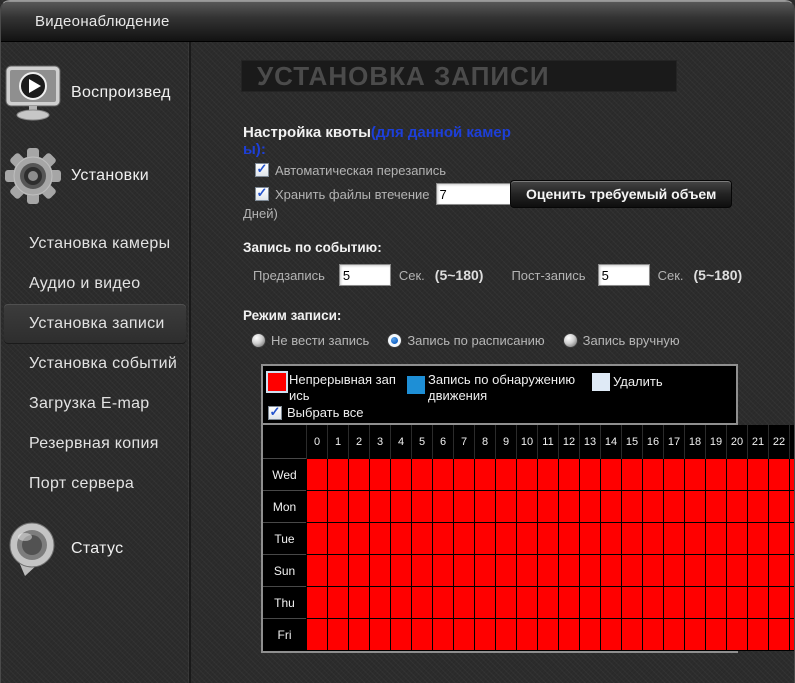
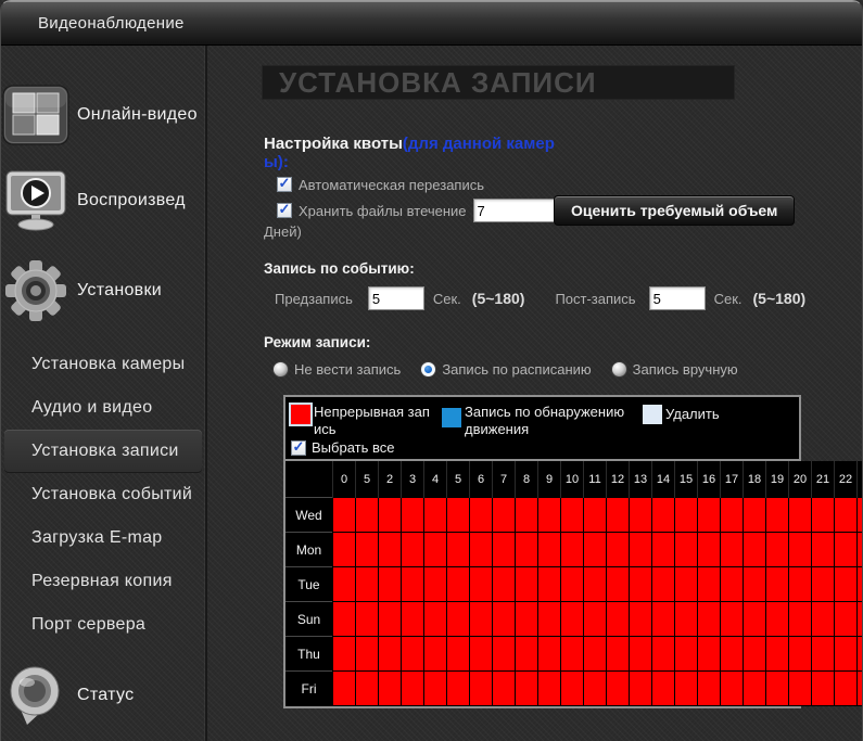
  Видеонаблюдение
+ Онлайн-видео
  Воспроизвед
  Установки
  Установка камеры
  Аудио и видео
  Установка записи
  Установка событий
  Загрузка E-map
  Резервная копия
  Порт сервера
  Статус
  УСТАНОВКА ЗАПИСИ
  Настройка квоты(для данной камеры):
  Автоматическая перезапись
  Хранить файлы втечение
  7
  Оценить требуемый объем
  Дней)
  Запись по событию:
  Предзапись
  5
  Сек.
  (5~180)
  Пост-запись
  5
  Сек.
  (5~180)
  Режим записи:
  Не вести запись
  Запись по расписанию
  Запись вручную
  Непрерывная запись
  Запись по обнаружению движения
  Удалить
  Выбрать все
- 	0	1	2	3	4	5	6	7	8	9	10	11	12	13	14	15	16	17	18	19	20	21	22
+ 	0	5	2	3	4	5	6	7	8	9	10	11	12	13	14	15	16	17	18	19	20	21	22
  Wed
  Mon
  Tue
  Sun
  Thu
  Fri
